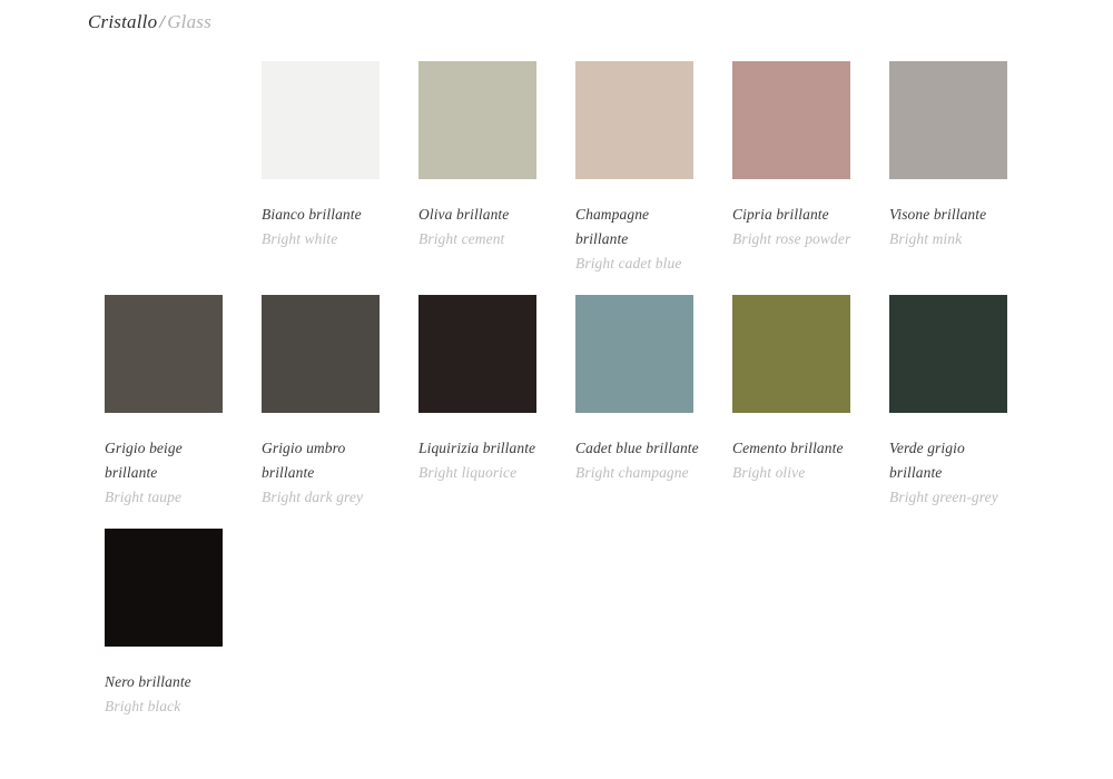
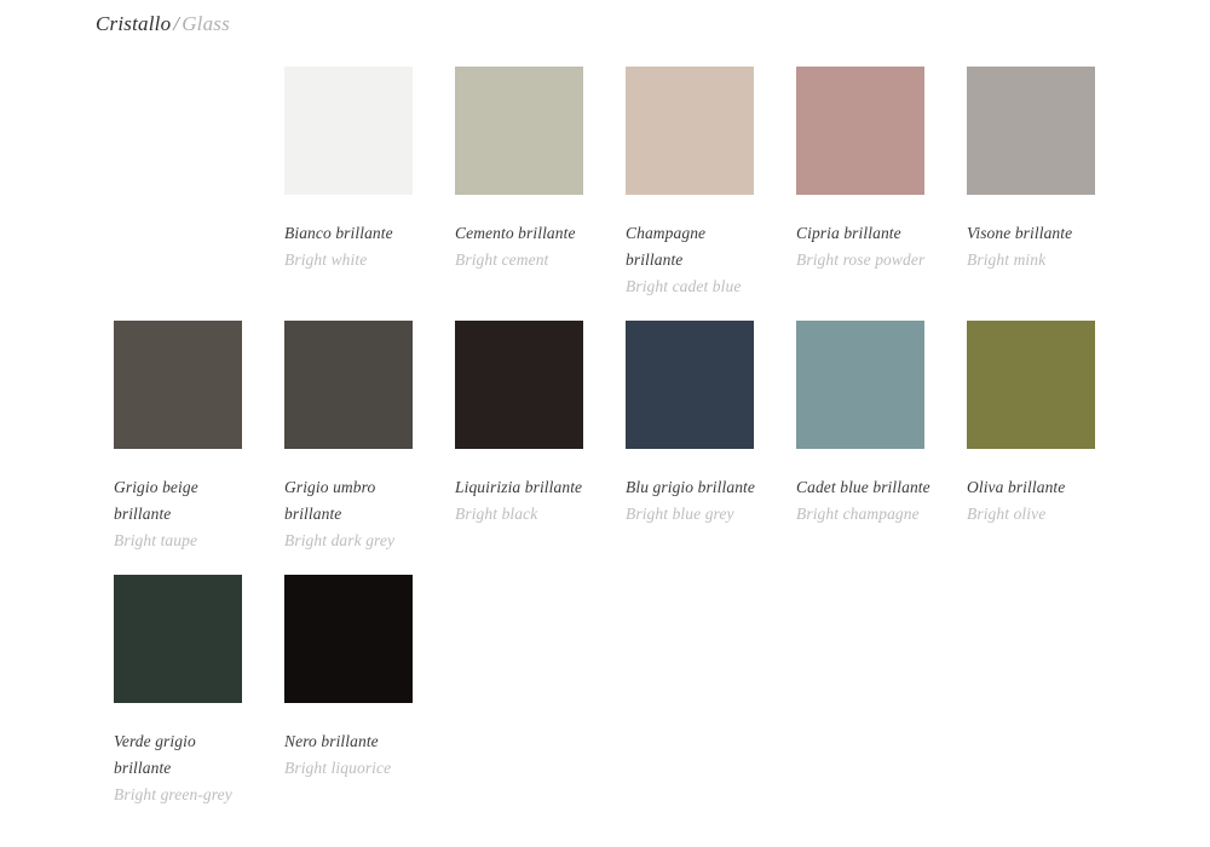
  Cristallo/Glass
  Bianco brillante
  Bright white
- Oliva brillante
+ Cemento brillante
  Bright cement
  Champagne brillante
  Bright cadet blue
  Cipria brillante
  Bright rose powder
  Visone brillante
  Bright mink
  Grigio beige brillante
  Bright taupe
  Grigio umbro brillante
  Bright dark grey
  Liquirizia brillante
- Bright liquorice
+ Bright black
+ Blu grigio brillante
+ Bright blue grey
  Cadet blue brillante
  Bright champagne
- Cemento brillante
+ Oliva brillante
  Bright olive
  Verde grigio brillante
  Bright green-grey
  Nero brillante
- Bright black
+ Bright liquorice
